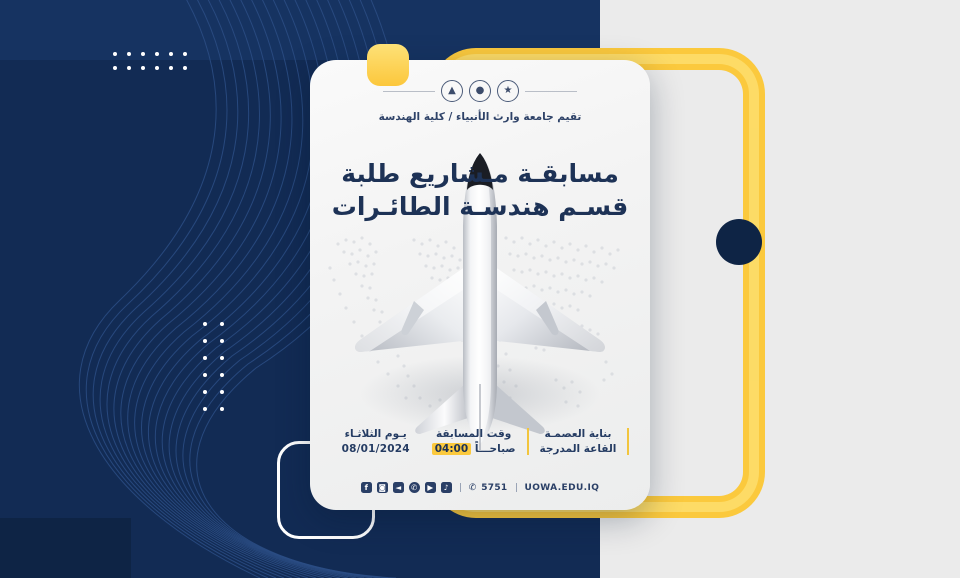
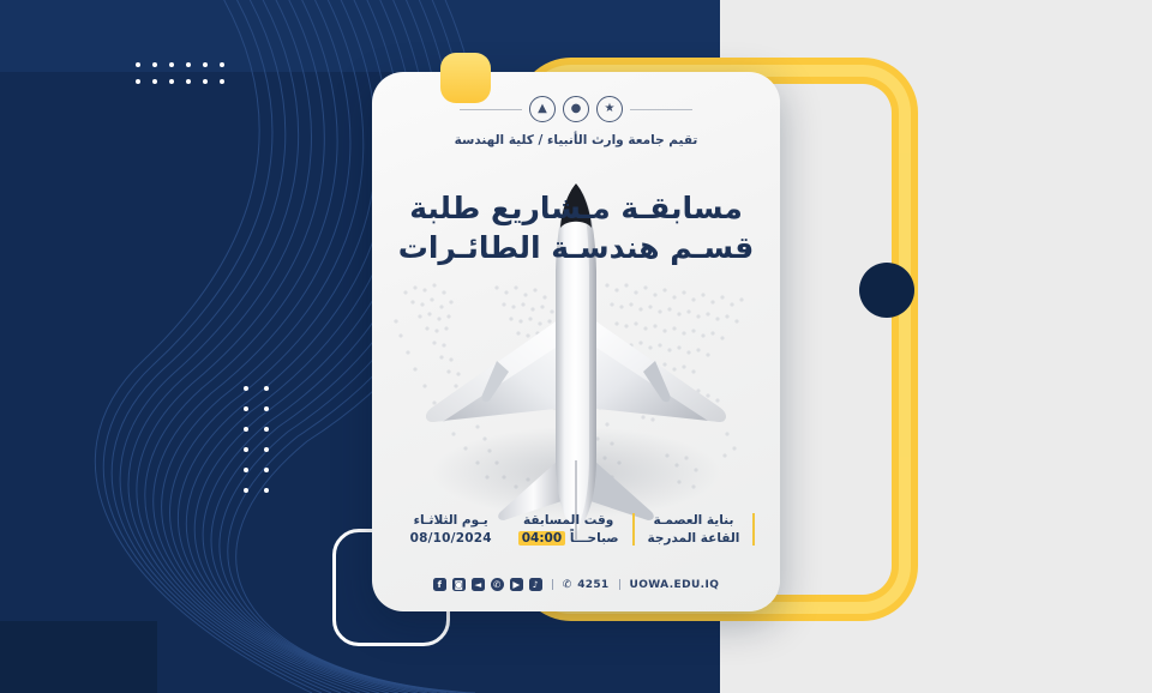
  ★
  ●
  ▲
  تقيم جامعة وارث الأنبياء / كلية الهندسة
  مسابقـة مـشاريع طلبة
  قسـم هندسـة الطائـرات
  يـوم الثلاثـاء
- 08/01/2024
+ 08/10/2024
  وقت المسابقة
  صباحـــاً 04:00
  بناية العصمـة
  القاعة المدرجة
  f
  ◙
  ◄
  ✆
  ▶
  ♪
  ✆
- 5751
+ 4251
  UOWA.EDU.IQ
